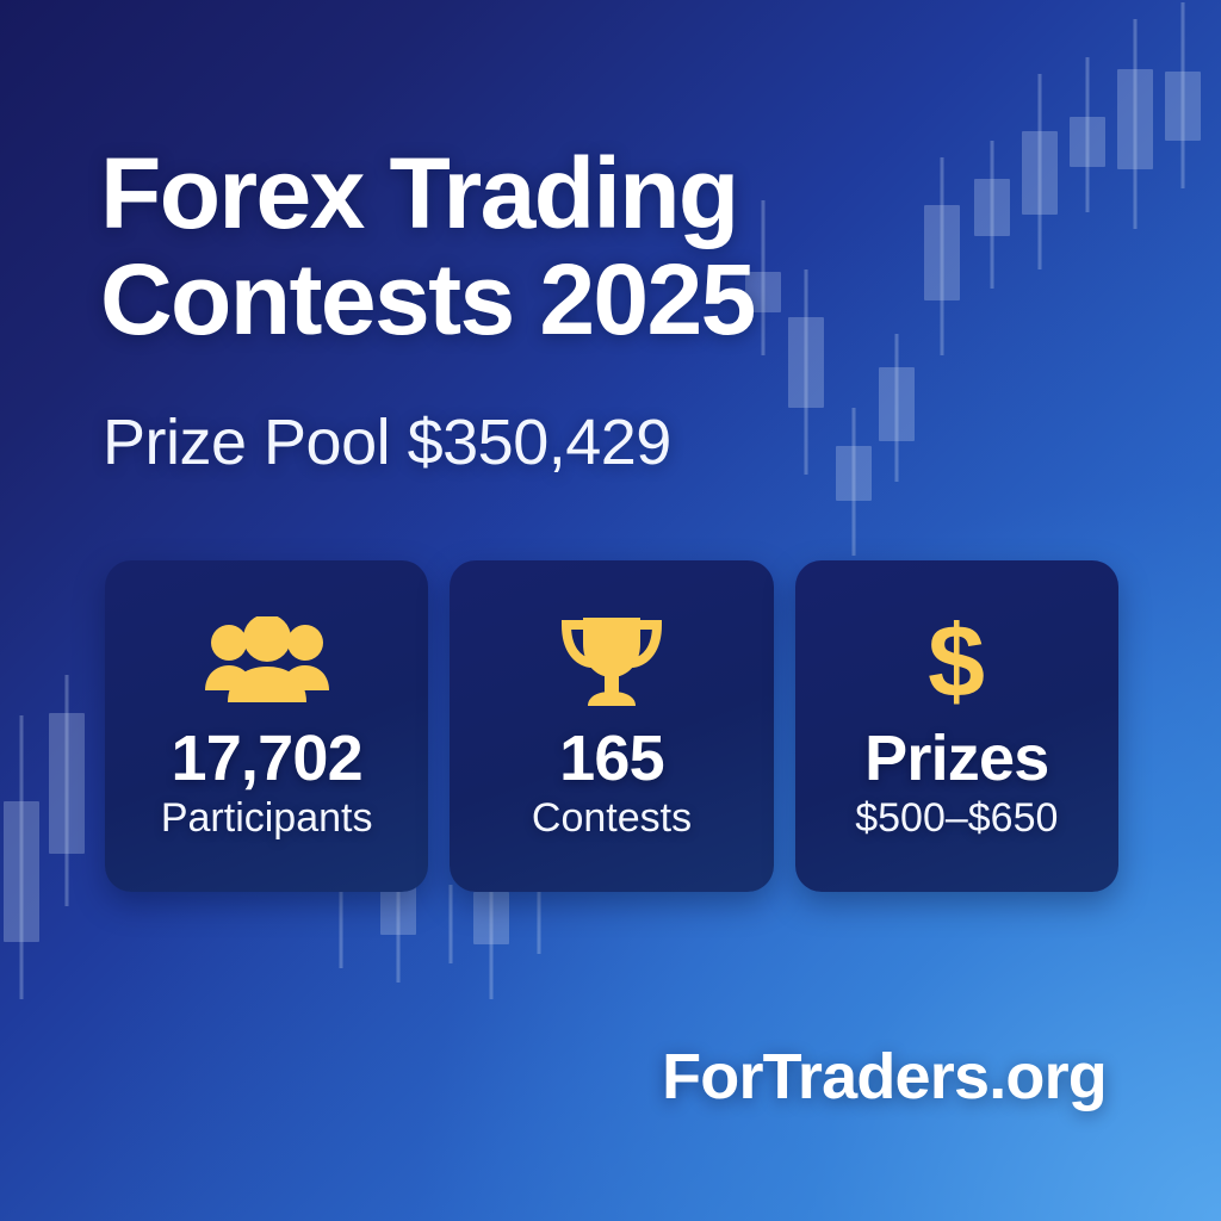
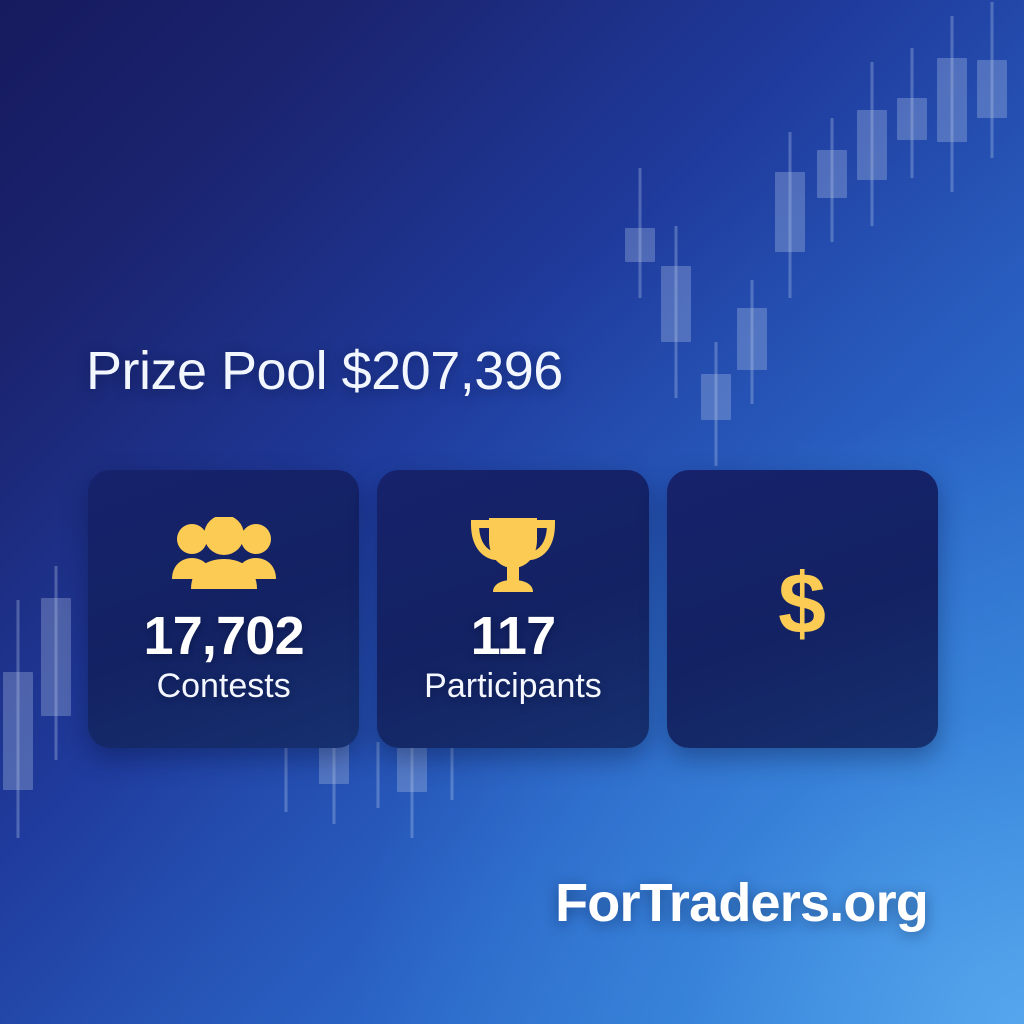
- Forex Trading
- Contests 2025
- Prize Pool $350,429
+ Prize Pool $207,396
  17,702
- Participants
+ Contests
- 165
+ 117
- Contests
+ Participants
  $
- Prizes
- $500–$650
  ForTraders.org
